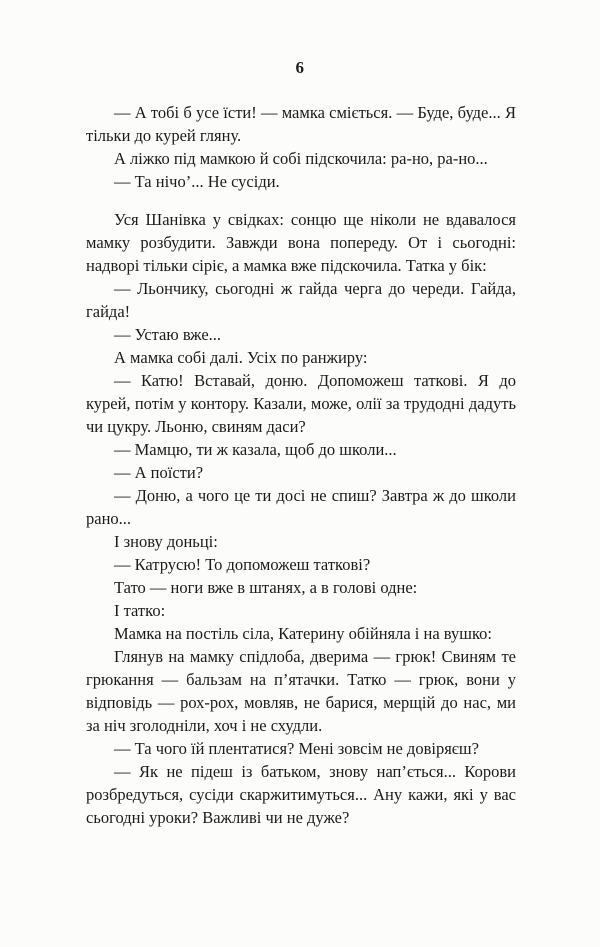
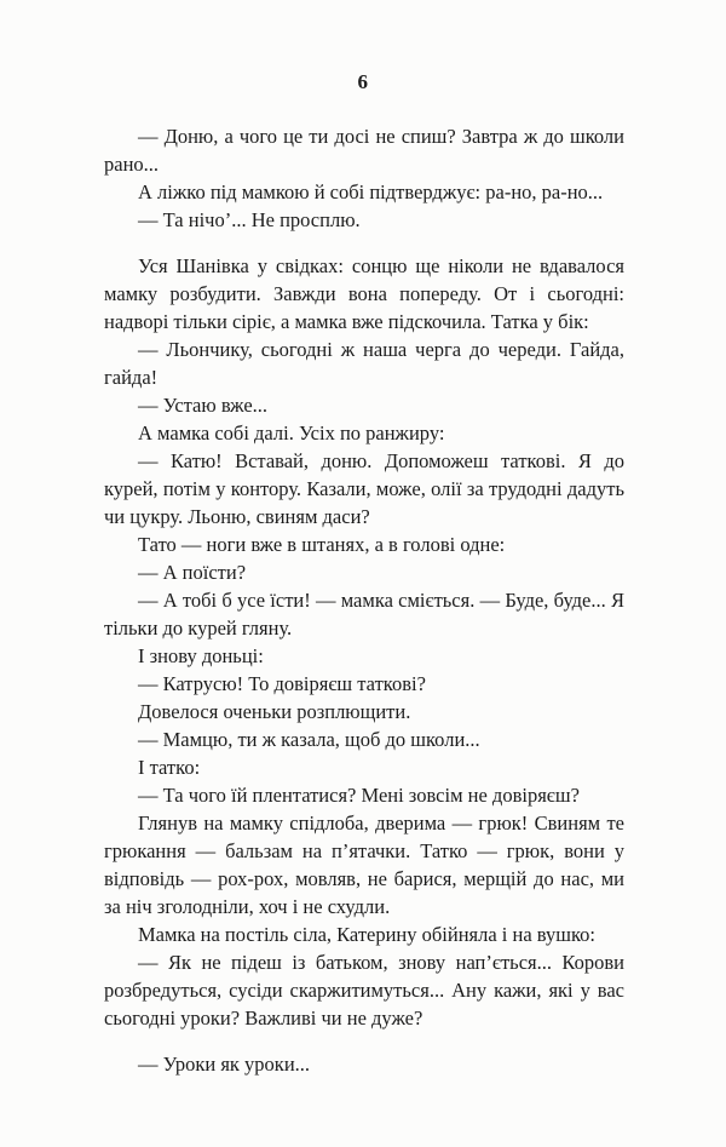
  6
- — А тобі б усе їсти! — мамка сміється. — Буде, буде... Я тільки до курей гляну.
+ — Доню, а чого це ти досі не спиш? Завтра ж до школи рано...
- А ліжко під мамкою й собі підскочила: ра-но, ра-но...
+ А ліжко під мамкою й собі підтверджує: ра-но, ра-но...
- — Та нічо’... Не сусіди.
+ — Та нічо’... Не просплю.
  Уся Шанівка у свідках: сонцю ще ніколи не вдавалося мамку розбудити. Завжди вона попереду. От і сьогодні: надворі тільки сіріє, а мамка вже підскочила. Татка у бік:
- — Льончику, сьогодні ж гайда черга до череди. Гайда, гайда!
+ — Льончику, сьогодні ж наша черга до череди. Гайда, гайда!
  — Устаю вже...
  А мамка собі далі. Усіх по ранжиру:
  — Катю! Вставай, доню. Допоможеш таткові. Я до курей, потім у контору. Казали, може, олії за трудодні дадуть чи цукру. Льоню, свиням даси?
- — Мамцю, ти ж казала, щоб до школи...
+ Тато — ноги вже в штанях, а в голові одне:
  — А поїсти?
- — Доню, а чого це ти досі не спиш? Завтра ж до школи рано...
+ — А тобі б усе їсти! — мамка сміється. — Буде, буде... Я тільки до курей гляну.
  І знову доньці:
- — Катрусю! То допоможеш таткові?
+ — Катрусю! То довіряєш таткові?
+ Довелося оченьки розплющити.
- Тато — ноги вже в штанях, а в голові одне:
+ — Мамцю, ти ж казала, щоб до школи...
  І татко:
- Мамка на постіль сіла, Катерину обійняла і на вушко:
+ — Та чого їй плентатися? Мені зовсім не довіряєш?
  Глянув на мамку спідлоба, дверима — грюк! Свиням те грюкання — бальзам на п’ятачки. Татко — грюк, вони у відповідь — рох-рох, мовляв, не барися, мерщій до нас, ми за ніч зголодніли, хоч і не схудли.
- — Та чого їй плентатися? Мені зовсім не довіряєш?
+ Мамка на постіль сіла, Катерину обійняла і на вушко:
  — Як не підеш із батьком, знову нап’ється... Корови розбредуться, сусіди скаржитимуться... Ану кажи, які у вас сьогодні уроки? Важливі чи не дуже?
+ — Уроки як уроки...
